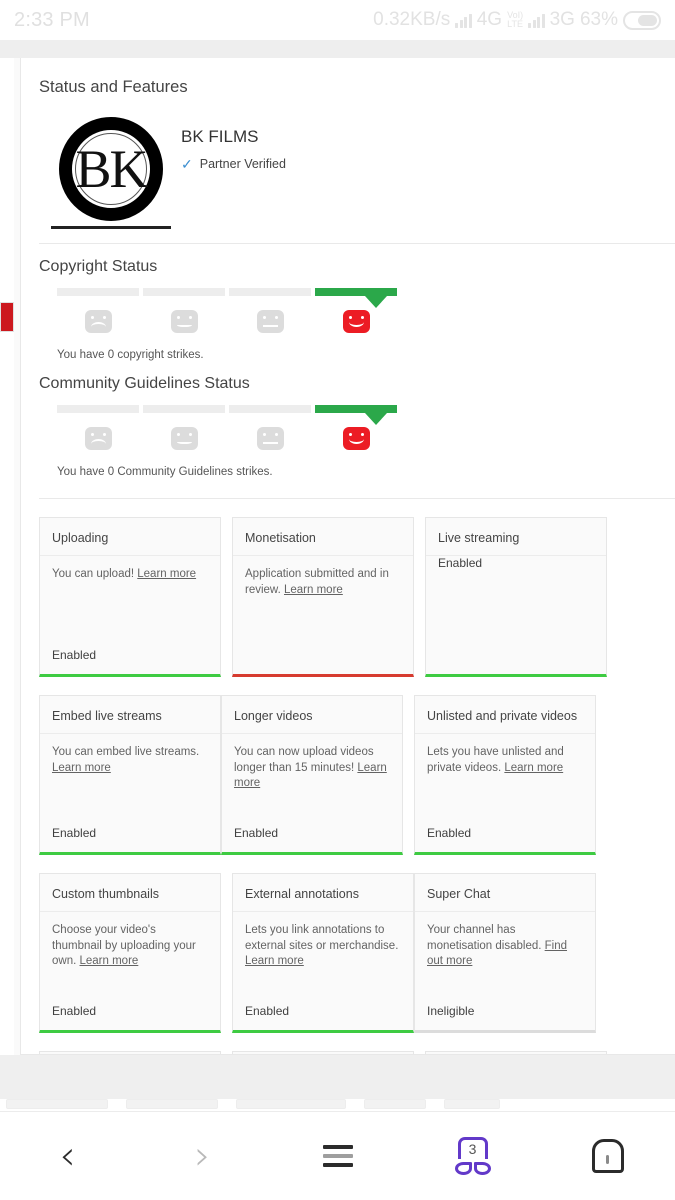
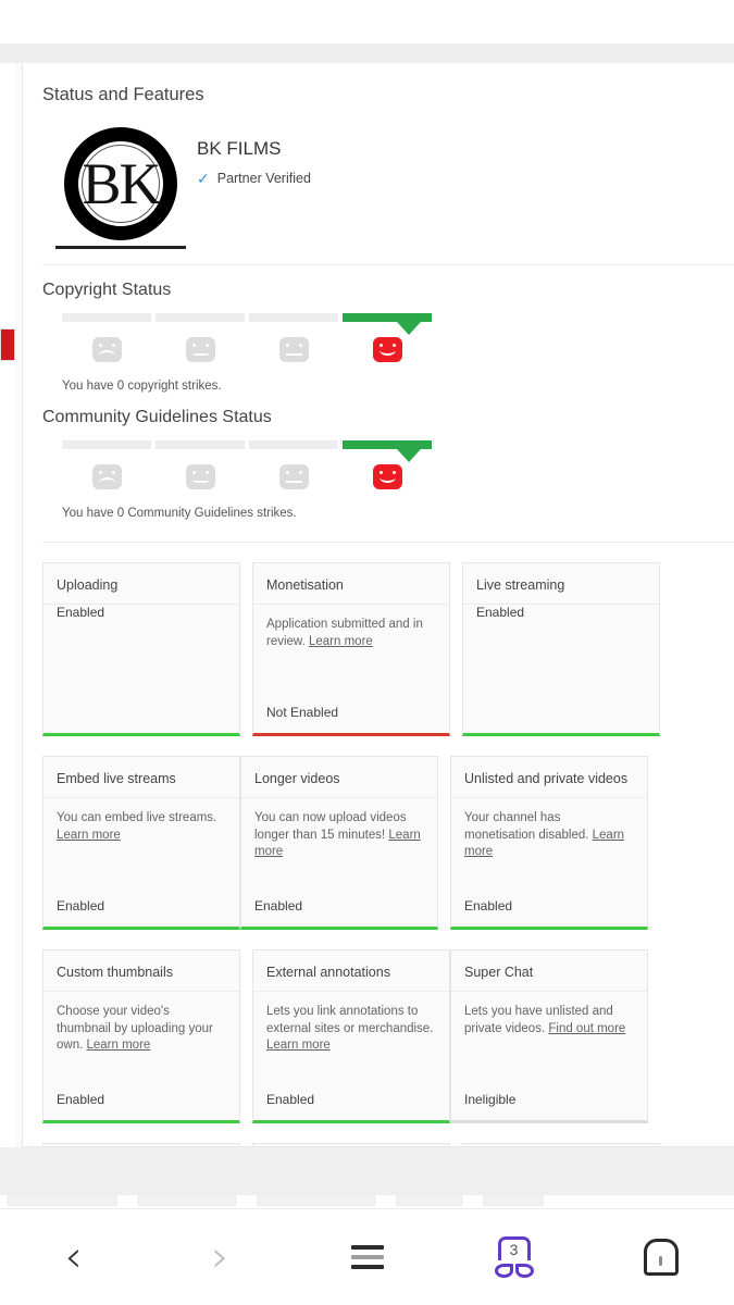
- 2:33 PM
- 0.32KB/s
- 4G
- LTE
- 3G
- 63%
  Status and Features
  BK
  BK FILMS
  ✓
  Partner Verified
  Copyright Status
  You have 0 copyright strikes.
  Community Guidelines Status
  You have 0 Community Guidelines strikes.
  Uploading
- You can upload! Learn more
  Enabled
  Monetisation
  Application submitted and in review. Learn more
+ Not Enabled
  Live streaming
  Enabled
  Embed live streams
  You can embed live streams. Learn more
  Enabled
  Longer videos
  You can now upload videos longer than 15 minutes! Learn more
  Enabled
  Unlisted and private videos
- Lets you have unlisted and private videos. Learn more
+ Your channel has monetisation disabled. Learn more
  Enabled
  Custom thumbnails
  Choose your video's thumbnail by uploading your own. Learn more
  Enabled
  External annotations
  Lets you link annotations to external sites or merchandise. Learn more
  Enabled
  Super Chat
- Your channel has monetisation disabled. Find out more
+ Lets you have unlisted and private videos. Find out more
  Ineligible
  ‹
  ›
  3
